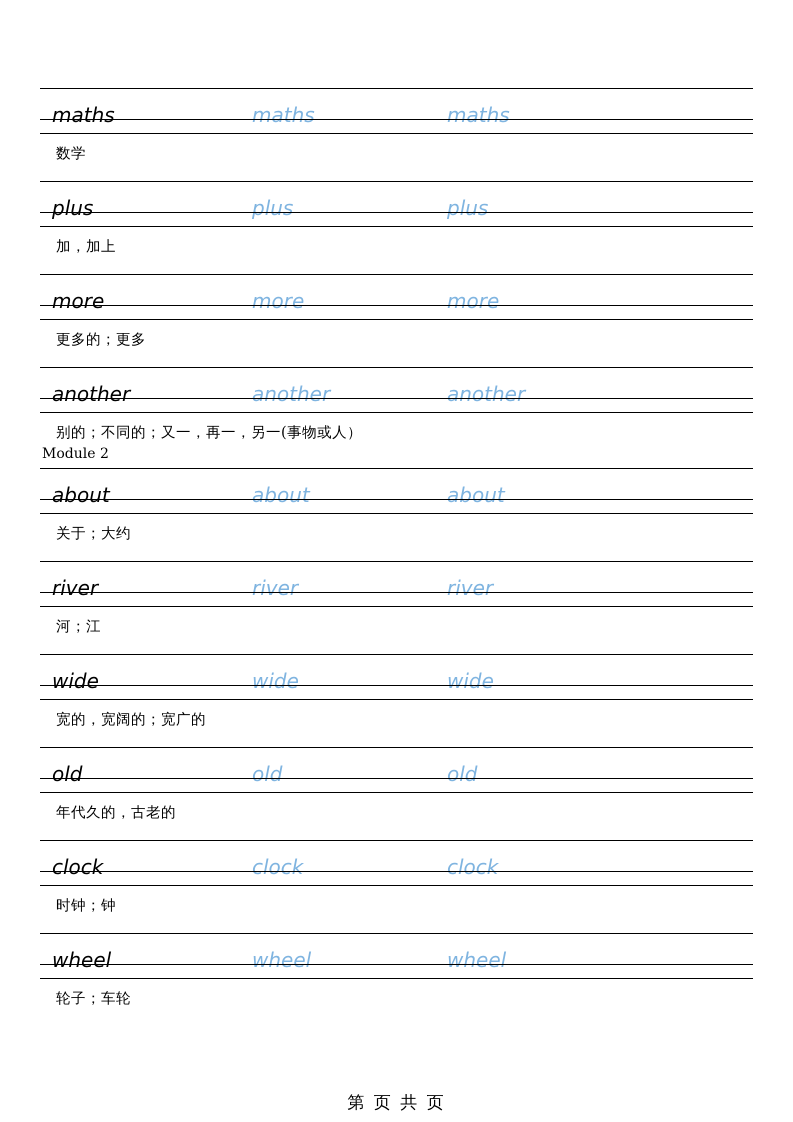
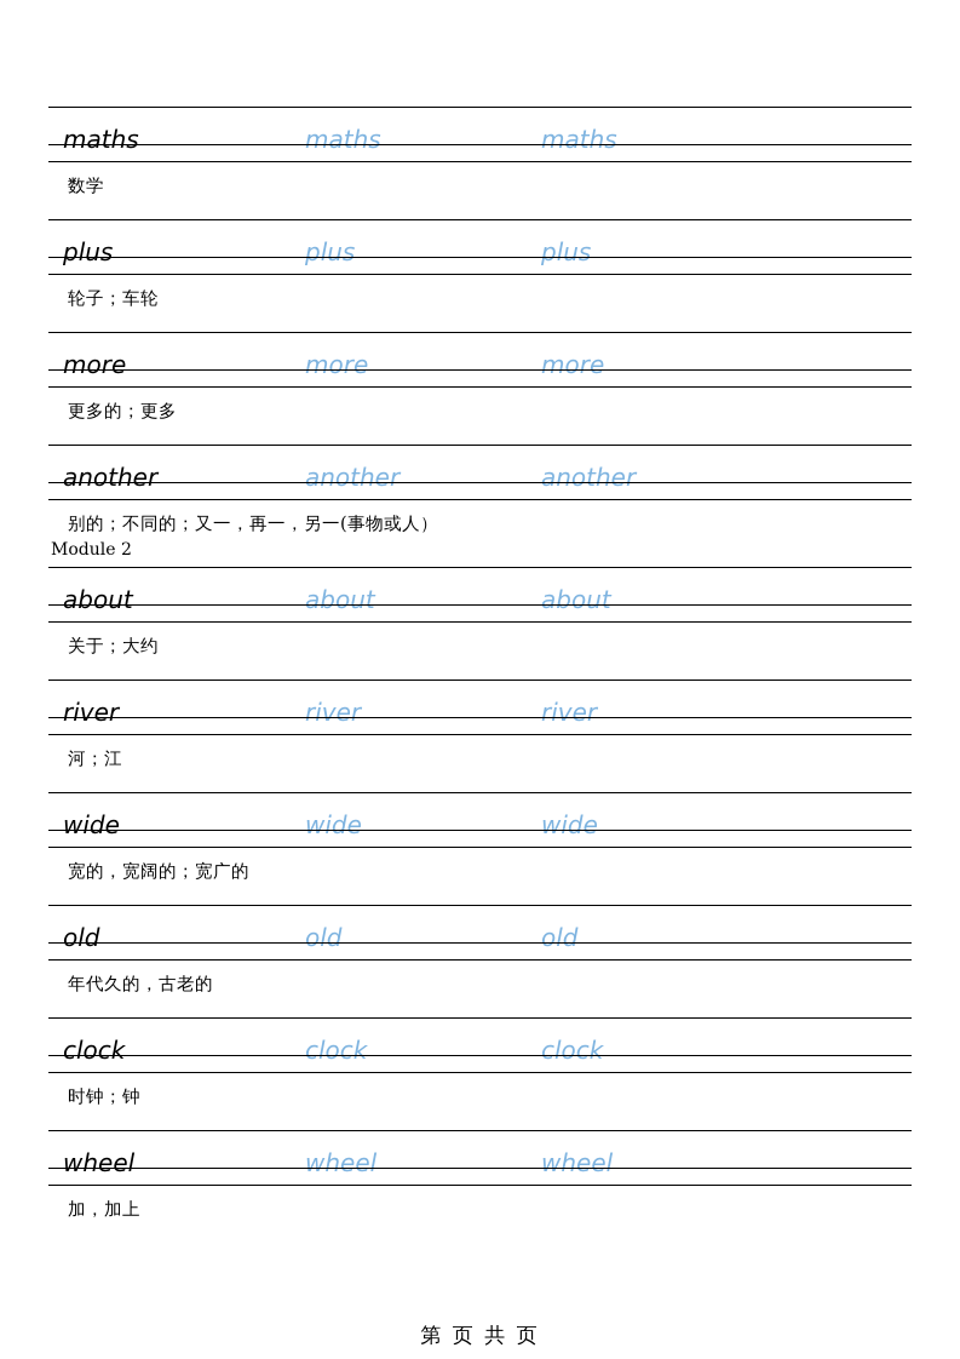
  maths
  maths
  maths
  数学
  plus
  plus
  plus
- 加，加上
+ 轮子；车轮
  more
  more
  more
  更多的；更多
  another
  another
  another
  别的；不同的；又一，再一，另一(事物或人）
  Module 2
  about
  about
  about
  关于；大约
  river
  river
  river
  河；江
  wide
  wide
  wide
  宽的，宽阔的；宽广的
  old
  old
  old
  年代久的，古老的
  clock
  clock
  clock
  时钟；钟
  wheel
  wheel
  wheel
- 轮子；车轮
+ 加，加上
  第 页 共 页
